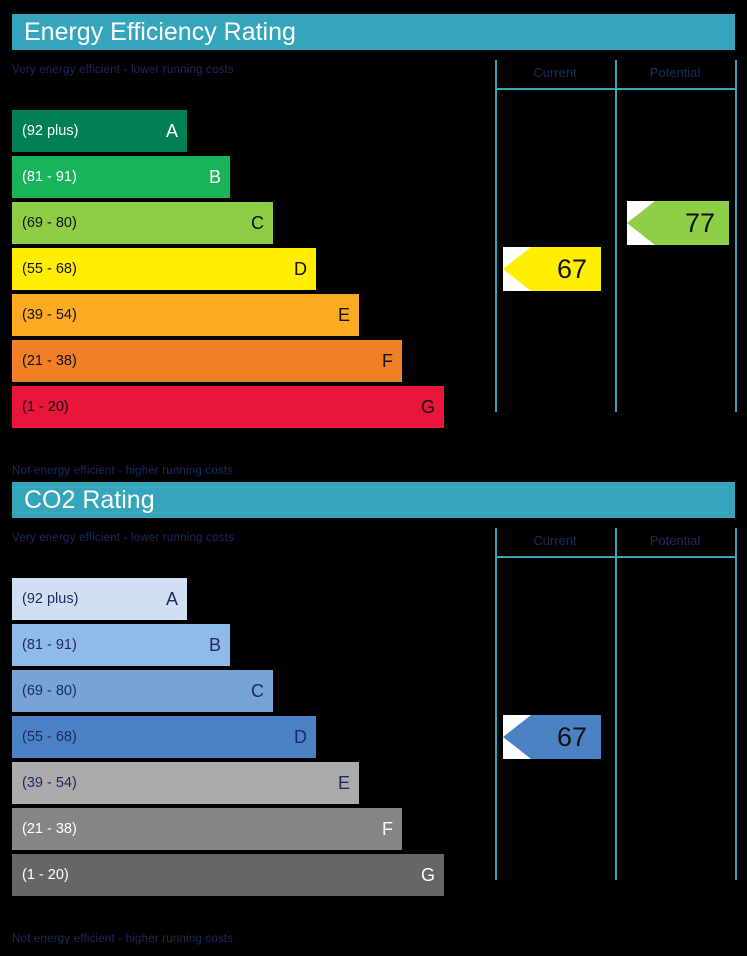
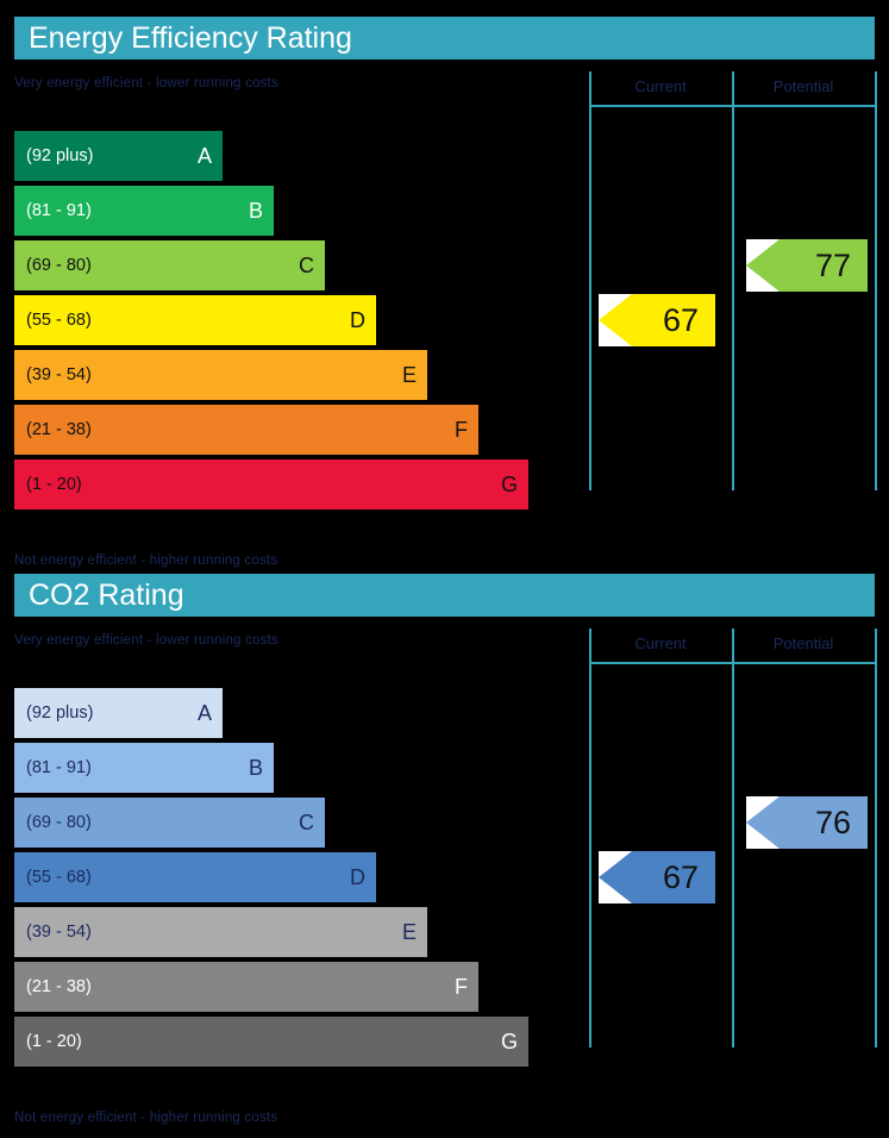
  Energy Efficiency Rating
  Very energy efficient - lower running costs
  Not energy efficient - higher running costs
  (92 plus)
  A
  (81 - 91)
  B
  (69 - 80)
  C
  (55 - 68)
  D
  (39 - 54)
  E
  (21 - 38)
  F
  (1 - 20)
  G
  Current
  Potential
  67
  77
  CO2 Rating
  Very energy efficient - lower running costs
  Not energy efficient - higher running costs
  (92 plus)
  A
  (81 - 91)
  B
  (69 - 80)
  C
  (55 - 68)
  D
  (39 - 54)
  E
  (21 - 38)
  F
  (1 - 20)
  G
  Current
  Potential
  67
+ 76
